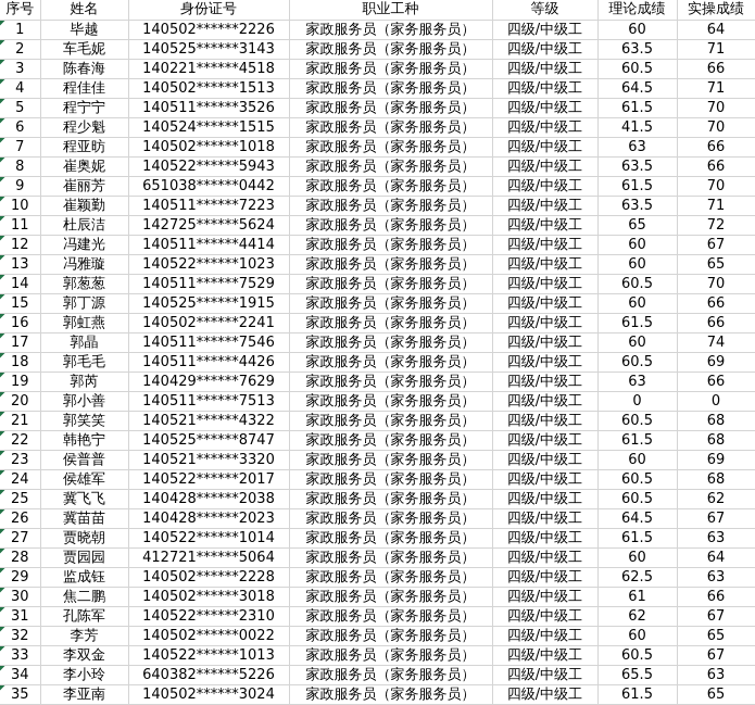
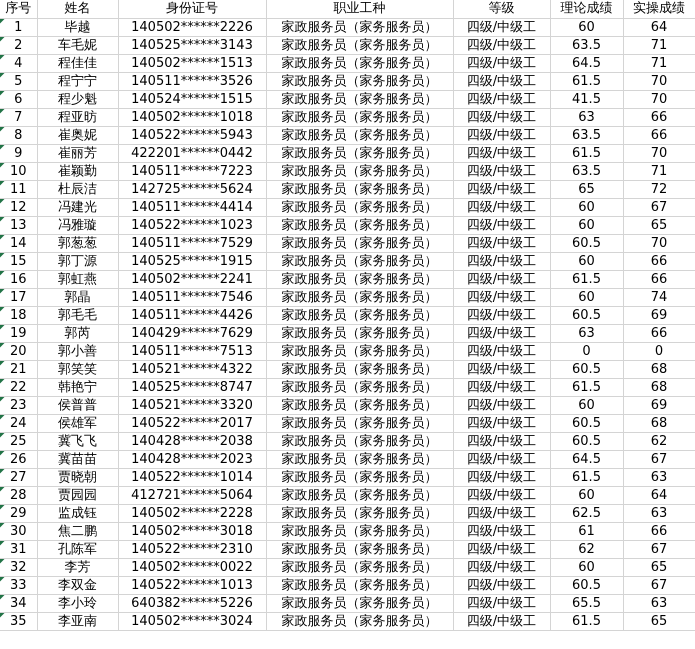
  序号	姓名	身份证号	职业工种	等级	理论成绩	实操成绩
  1	毕越	140502******2226	家政服务员（家务服务员）	四级/中级工	60	64
  2	车毛妮	140525******3143	家政服务员（家务服务员）	四级/中级工	63.5	71
- 3	陈春海	140221******4518	家政服务员（家务服务员）	四级/中级工	60.5	66
  4	程佳佳	140502******1513	家政服务员（家务服务员）	四级/中级工	64.5	71
  5	程宁宁	140511******3526	家政服务员（家务服务员）	四级/中级工	61.5	70
  6	程少魁	140524******1515	家政服务员（家务服务员）	四级/中级工	41.5	70
  7	程亚昉	140502******1018	家政服务员（家务服务员）	四级/中级工	63	66
  8	崔奥妮	140522******5943	家政服务员（家务服务员）	四级/中级工	63.5	66
- 9	崔丽芳	651038******0442	家政服务员（家务服务员）	四级/中级工	61.5	70
+ 9	崔丽芳	422201******0442	家政服务员（家务服务员）	四级/中级工	61.5	70
  10	崔颖勤	140511******7223	家政服务员（家务服务员）	四级/中级工	63.5	71
  11	杜辰洁	142725******5624	家政服务员（家务服务员）	四级/中级工	65	72
  12	冯建光	140511******4414	家政服务员（家务服务员）	四级/中级工	60	67
  13	冯雅璇	140522******1023	家政服务员（家务服务员）	四级/中级工	60	65
  14	郭葱葱	140511******7529	家政服务员（家务服务员）	四级/中级工	60.5	70
  15	郭丁源	140525******1915	家政服务员（家务服务员）	四级/中级工	60	66
  16	郭虹燕	140502******2241	家政服务员（家务服务员）	四级/中级工	61.5	66
  17	郭晶	140511******7546	家政服务员（家务服务员）	四级/中级工	60	74
  18	郭毛毛	140511******4426	家政服务员（家务服务员）	四级/中级工	60.5	69
  19	郭芮	140429******7629	家政服务员（家务服务员）	四级/中级工	63	66
  20	郭小善	140511******7513	家政服务员（家务服务员）	四级/中级工	0	0
  21	郭笑笑	140521******4322	家政服务员（家务服务员）	四级/中级工	60.5	68
  22	韩艳宁	140525******8747	家政服务员（家务服务员）	四级/中级工	61.5	68
  23	侯普普	140521******3320	家政服务员（家务服务员）	四级/中级工	60	69
  24	侯雄军	140522******2017	家政服务员（家务服务员）	四级/中级工	60.5	68
  25	冀飞飞	140428******2038	家政服务员（家务服务员）	四级/中级工	60.5	62
  26	冀苗苗	140428******2023	家政服务员（家务服务员）	四级/中级工	64.5	67
  27	贾晓朝	140522******1014	家政服务员（家务服务员）	四级/中级工	61.5	63
  28	贾园园	412721******5064	家政服务员（家务服务员）	四级/中级工	60	64
  29	监成钰	140502******2228	家政服务员（家务服务员）	四级/中级工	62.5	63
  30	焦二鹏	140502******3018	家政服务员（家务服务员）	四级/中级工	61	66
  31	孔陈军	140522******2310	家政服务员（家务服务员）	四级/中级工	62	67
  32	李芳	140502******0022	家政服务员（家务服务员）	四级/中级工	60	65
  33	李双金	140522******1013	家政服务员（家务服务员）	四级/中级工	60.5	67
  34	李小玲	640382******5226	家政服务员（家务服务员）	四级/中级工	65.5	63
  35	李亚南	140502******3024	家政服务员（家务服务员）	四级/中级工	61.5	65
